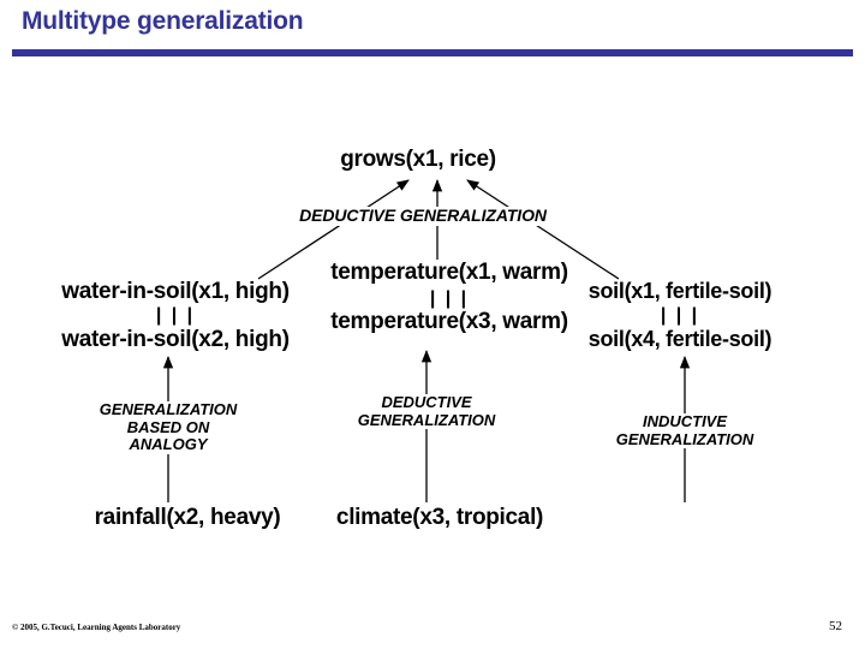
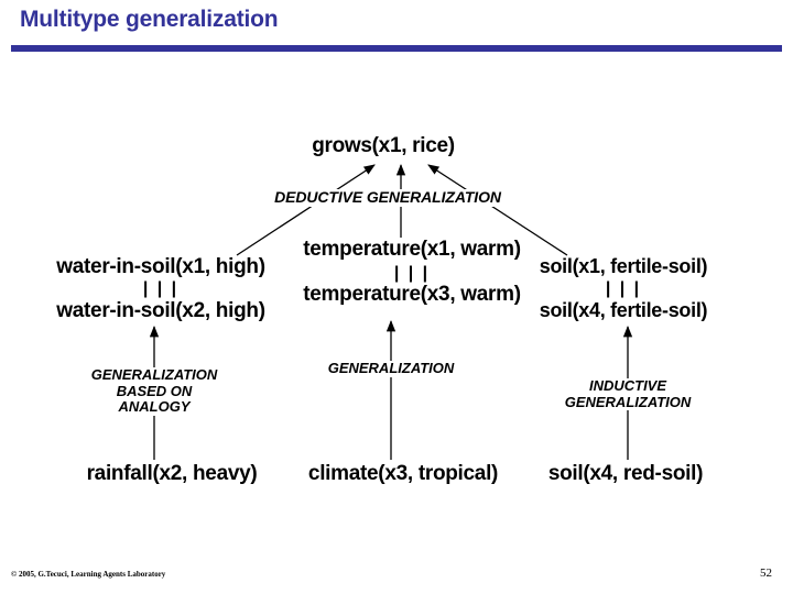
  Multitype generalization
  grows(x1, rice)
  DEDUCTIVE GENERALIZATION
  water-in-soil(x1, high)
  | | |
  water-in-soil(x2, high)
  GENERALIZATION
  BASED ON
  ANALOGY
  rainfall(x2, heavy)
  temperature(x1, warm)
  | | |
  temperature(x3, warm)
- DEDUCTIVE
  GENERALIZATION
  climate(x3, tropical)
  soil(x1, fertile-soil)
  | | |
  soil(x4, fertile-soil)
  INDUCTIVE
  GENERALIZATION
+ soil(x4, red-soil)
  © 2005, G.Tecuci, Learning Agents Laboratory
  52
